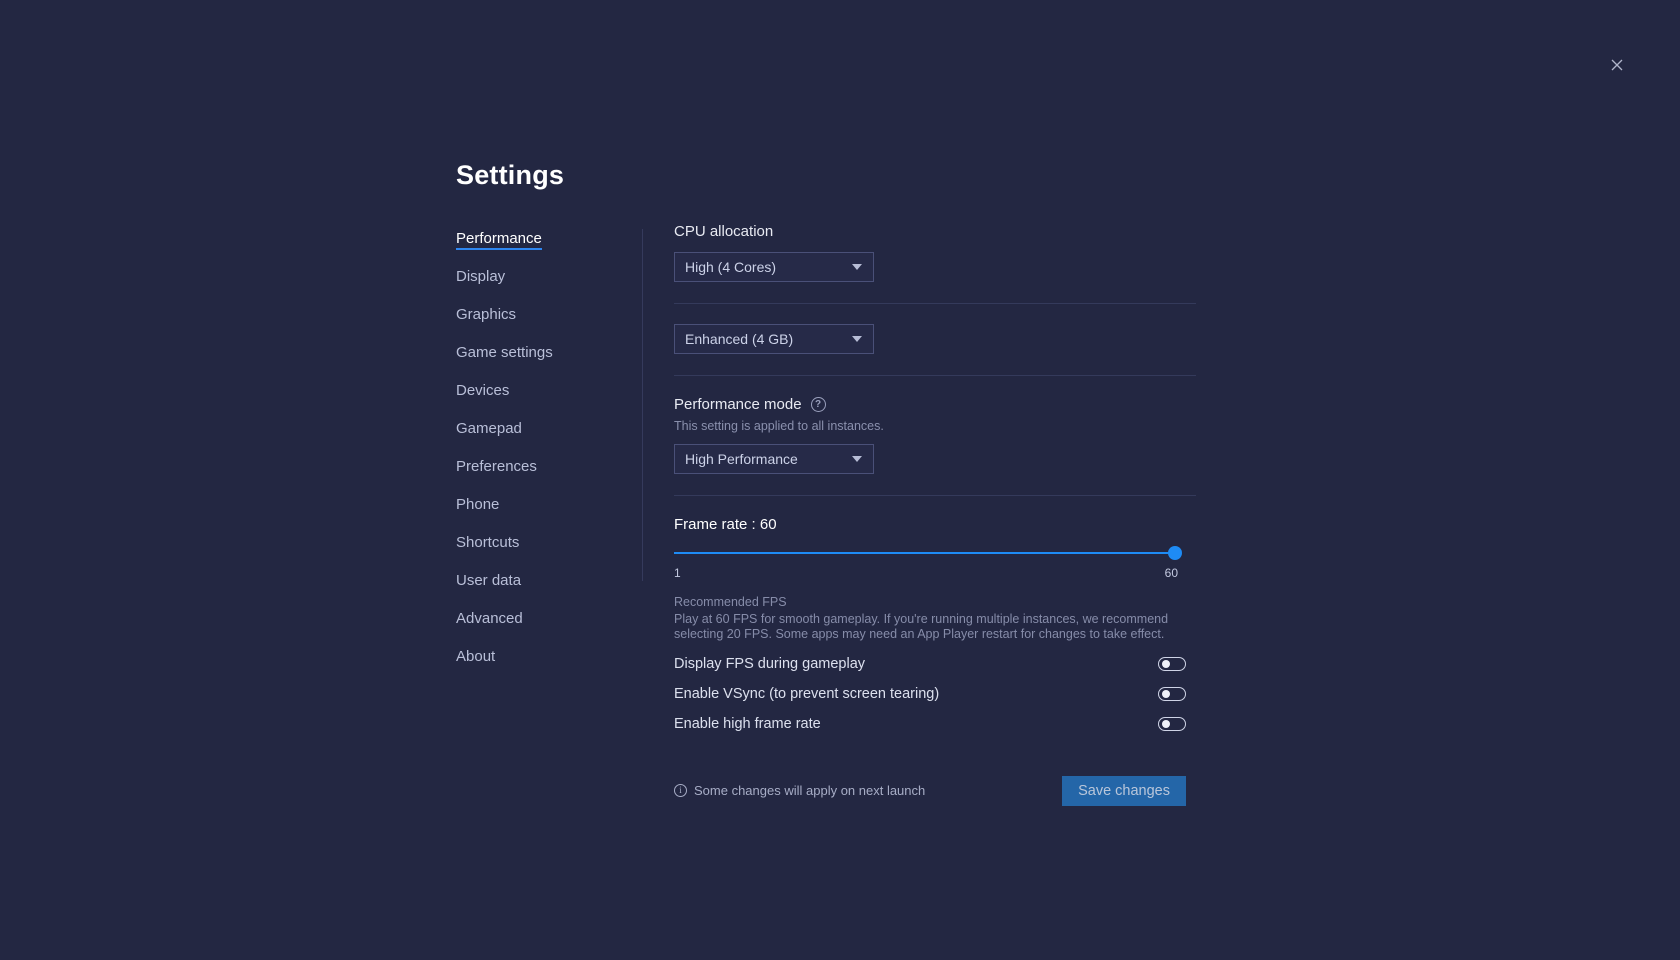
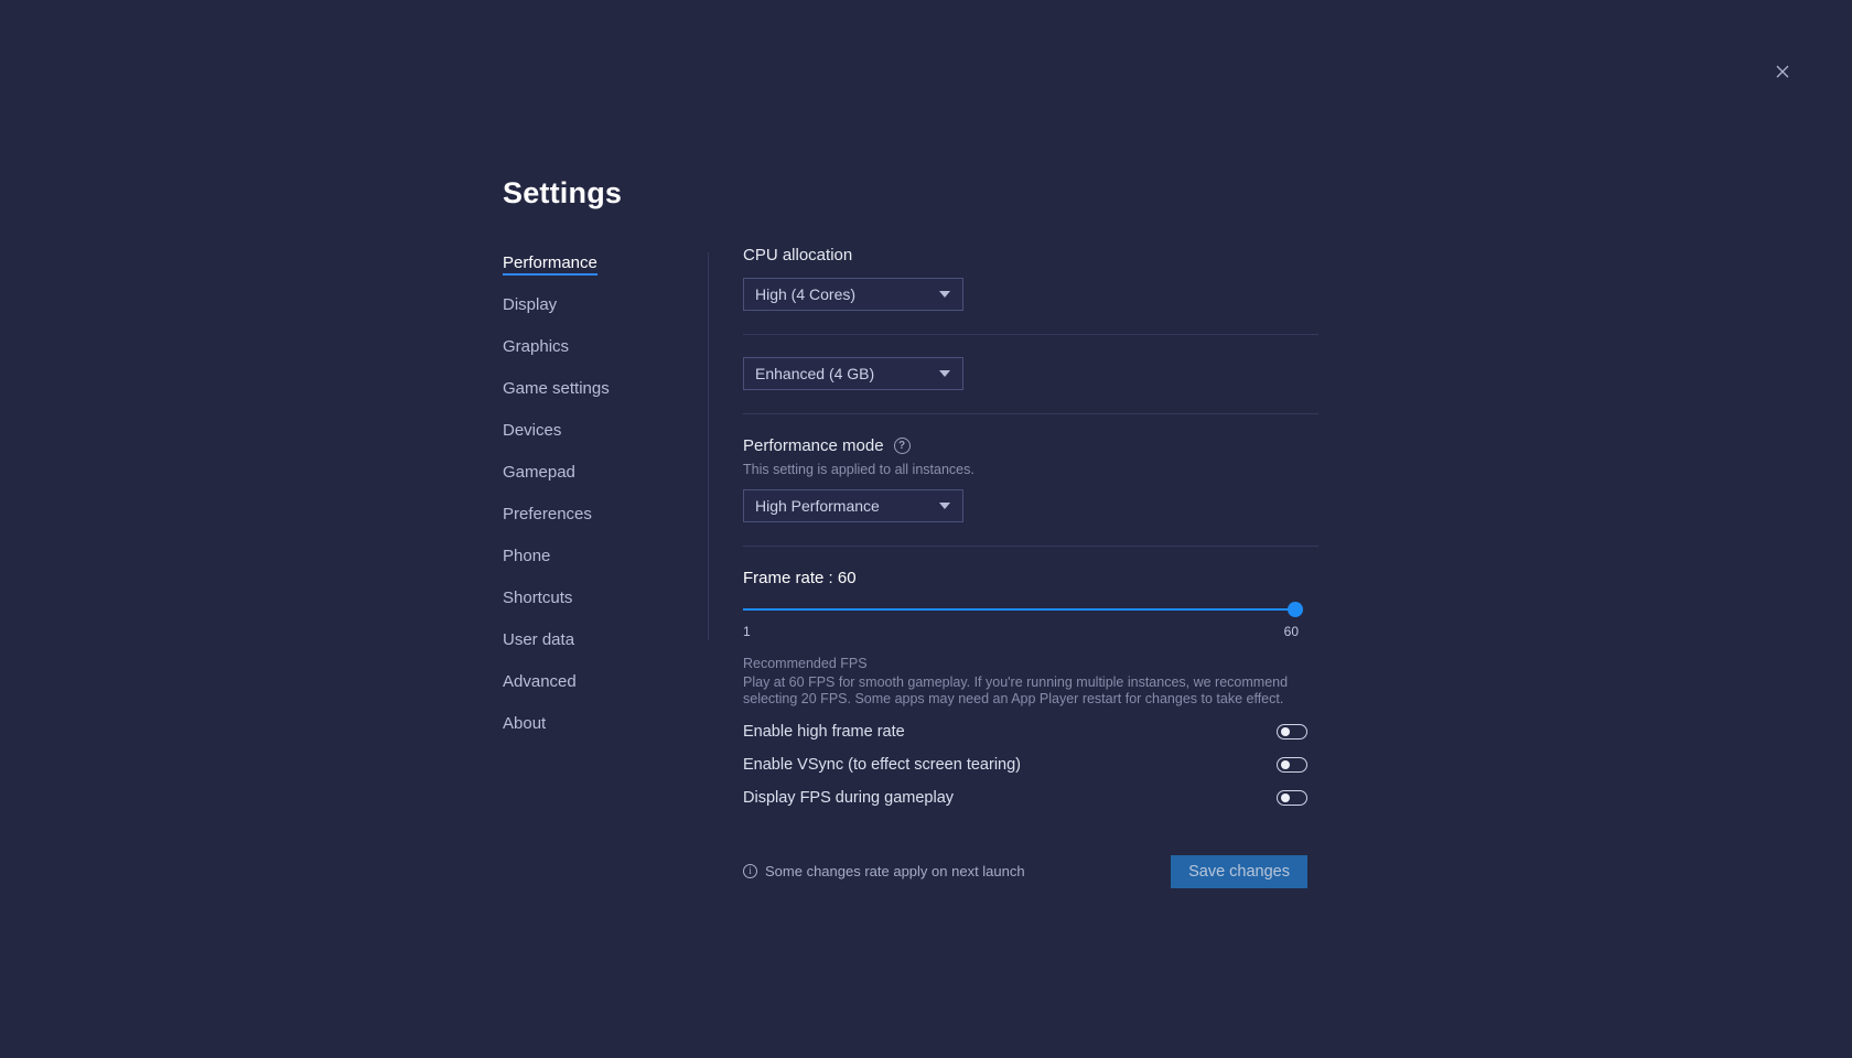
  Settings
  Performance
  Display
  Graphics
  Game settings
  Devices
  Gamepad
  Preferences
  Phone
  Shortcuts
  User data
  Advanced
  About
  CPU allocation
  High (4 Cores)
  Enhanced (4 GB)
  Performance mode
  ?
  This setting is applied to all instances.
  High Performance
  Frame rate : 60
  1
  60
  Recommended FPS
  Play at 60 FPS for smooth gameplay. If you're running multiple instances, we recommend selecting 20 FPS. Some apps may need an App Player restart for changes to take effect.
- Display FPS during gameplay
+ Enable high frame rate
- Enable VSync (to prevent screen tearing)
+ Enable VSync (to effect screen tearing)
- Enable high frame rate
+ Display FPS during gameplay
  i
- Some changes will apply on next launch
+ Some changes rate apply on next launch
  Save changes
